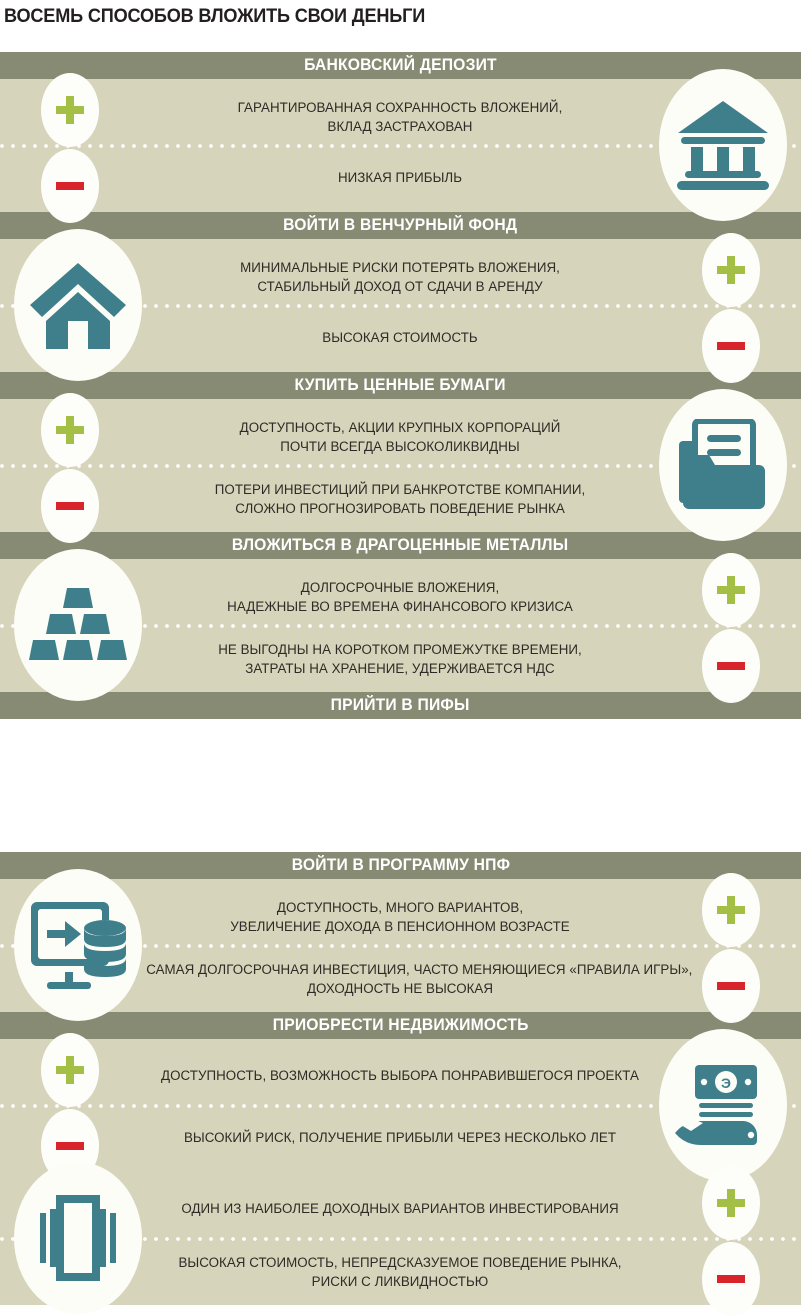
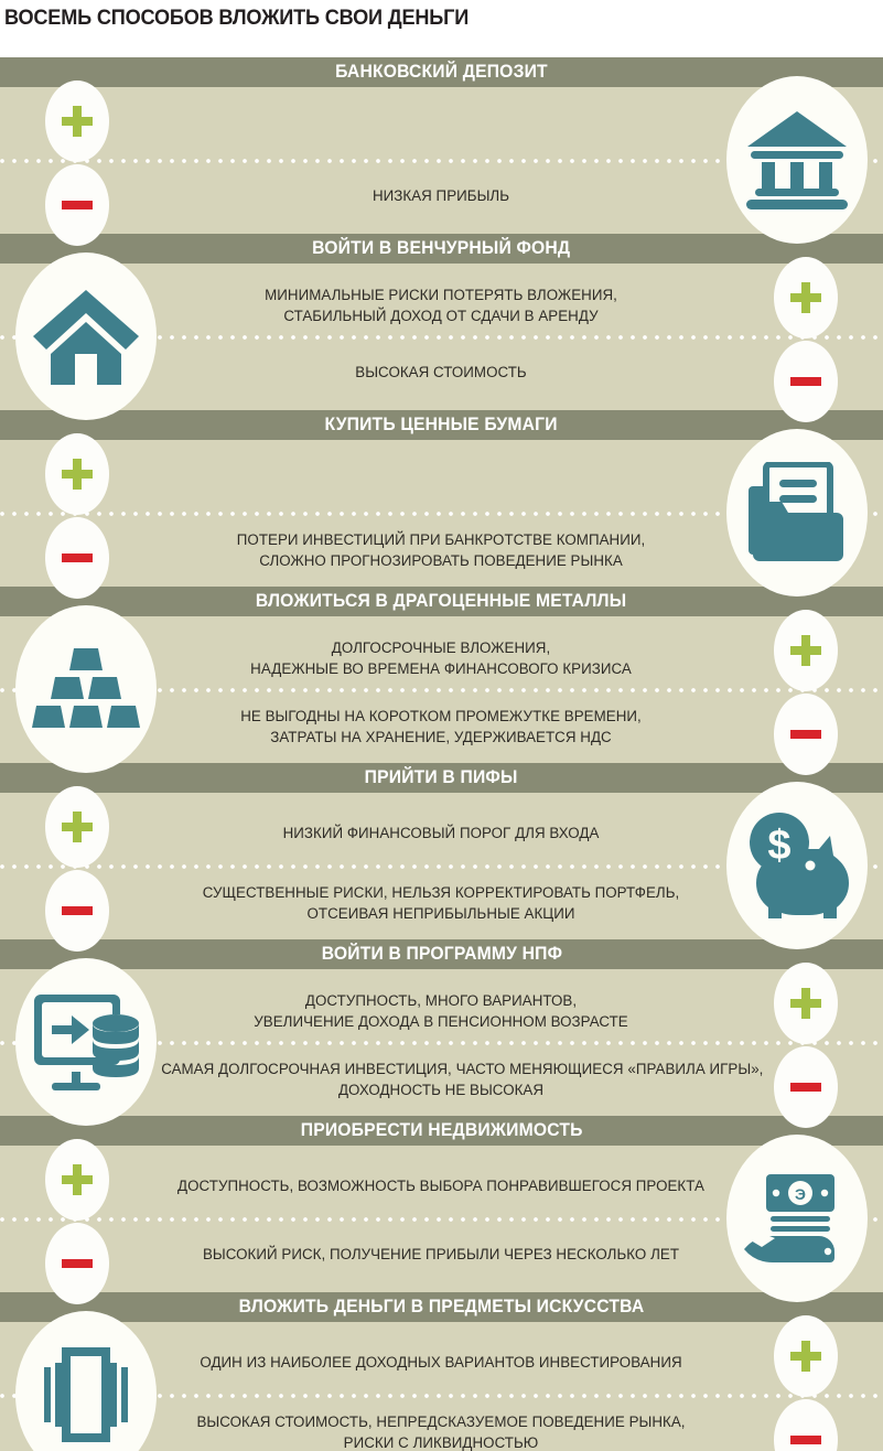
  ВОСЕМЬ СПОСОБОВ ВЛОЖИТЬ СВОИ ДЕНЬГИ
  БАНКОВСКИЙ ДЕПОЗИТ
- ГАРАНТИРОВАННАЯ СОХРАННОСТЬ ВЛОЖЕНИЙ,
- ВКЛАД ЗАСТРАХОВАН
  НИЗКАЯ ПРИБЫЛЬ
  ВОЙТИ В ВЕНЧУРНЫЙ ФОНД
  МИНИМАЛЬНЫЕ РИСКИ ПОТЕРЯТЬ ВЛОЖЕНИЯ,
  СТАБИЛЬНЫЙ ДОХОД ОТ СДАЧИ В АРЕНДУ
  ВЫСОКАЯ СТОИМОСТЬ
  КУПИТЬ ЦЕННЫЕ БУМАГИ
- ДОСТУПНОСТЬ, АКЦИИ КРУПНЫХ КОРПОРАЦИЙ
- ПОЧТИ ВСЕГДА ВЫСОКОЛИКВИДНЫ
  ПОТЕРИ ИНВЕСТИЦИЙ ПРИ БАНКРОТСТВЕ КОМПАНИИ,
  СЛОЖНО ПРОГНОЗИРОВАТЬ ПОВЕДЕНИЕ РЫНКА
  ВЛОЖИТЬСЯ В ДРАГОЦЕННЫЕ МЕТАЛЛЫ
  ДОЛГОСРОЧНЫЕ ВЛОЖЕНИЯ,
  НАДЕЖНЫЕ ВО ВРЕМЕНА ФИНАНСОВОГО КРИЗИСА
  НЕ ВЫГОДНЫ НА КОРОТКОМ ПРОМЕЖУТКЕ ВРЕМЕНИ,
  ЗАТРАТЫ НА ХРАНЕНИЕ, УДЕРЖИВАЕТСЯ НДС
  ПРИЙТИ В ПИФЫ
+ НИЗКИЙ ФИНАНСОВЫЙ ПОРОГ ДЛЯ ВХОДА
+ СУЩЕСТВЕННЫЕ РИСКИ, НЕЛЬЗЯ КОРРЕКТИРОВАТЬ ПОРТФЕЛЬ,
+ ОТСЕИВАЯ НЕПРИБЫЛЬНЫЕ АКЦИИ
+ $
  ВОЙТИ В ПРОГРАММУ НПФ
  ДОСТУПНОСТЬ, МНОГО ВАРИАНТОВ,
  УВЕЛИЧЕНИЕ ДОХОДА В ПЕНСИОННОМ ВОЗРАСТЕ
  САМАЯ ДОЛГОСРОЧНАЯ ИНВЕСТИЦИЯ, ЧАСТО МЕНЯЮЩИЕСЯ «ПРАВИЛА ИГРЫ»,
  ДОХОДНОСТЬ НЕ ВЫСОКАЯ
  ПРИОБРЕСТИ НЕДВИЖИМОСТЬ
  ДОСТУПНОСТЬ, ВОЗМОЖНОСТЬ ВЫБОРА ПОНРАВИВШЕГОСЯ ПРОЕКТА
  ВЫСОКИЙ РИСК, ПОЛУЧЕНИЕ ПРИБЫЛИ ЧЕРЕЗ НЕСКОЛЬКО ЛЕТ
  Э
+ ВЛОЖИТЬ ДЕНЬГИ В ПРЕДМЕТЫ ИСКУССТВА
  ОДИН ИЗ НАИБОЛЕЕ ДОХОДНЫХ ВАРИАНТОВ ИНВЕСТИРОВАНИЯ
  ВЫСОКАЯ СТОИМОСТЬ, НЕПРЕДСКАЗУЕМОЕ ПОВЕДЕНИЕ РЫНКА,
  РИСКИ С ЛИКВИДНОСТЬЮ
